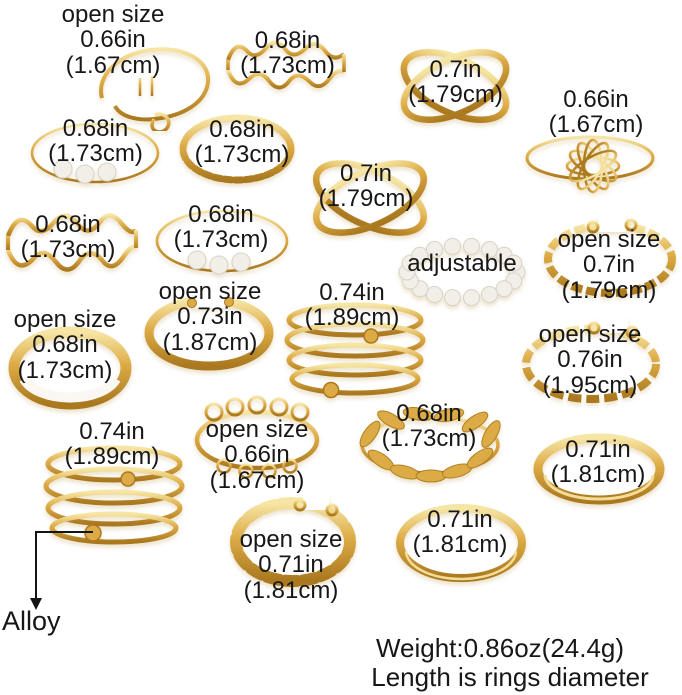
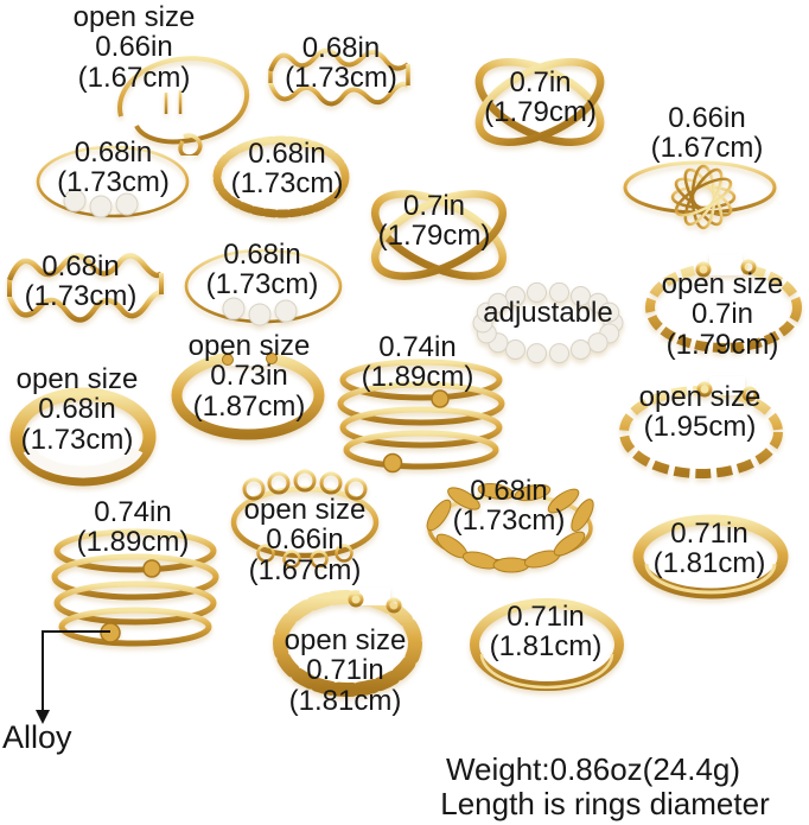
  open size
  0.66in
  (1.67cm)
  0.68in
  (1.73cm)
  0.7in
  (1.79cm)
  0.68in
  (1.73cm)
  0.68in
  (1.73cm)
  0.7in
  (1.79cm)
  0.66in
  (1.67cm)
  0.68in
  (1.73cm)
  0.68in
  (1.73cm)
  open size
  0.7in
  (1.79cm)
  adjustable
  open size
  0.68in
  (1.73cm)
  open size
  0.73in
  (1.87cm)
  0.74in
  (1.89cm)
  open size
- 0.76in
  (1.95cm)
  0.74in
  (1.89cm)
  open size
  0.66in
  (1.67cm)
  0.68in
  (1.73cm)
  0.71in
  (1.81cm)
  open size
  0.71in
  (1.81cm)
  0.71in
  (1.81cm)
  Alloy
  Weight:0.86oz(24.4g)
  Length is rings diameter
